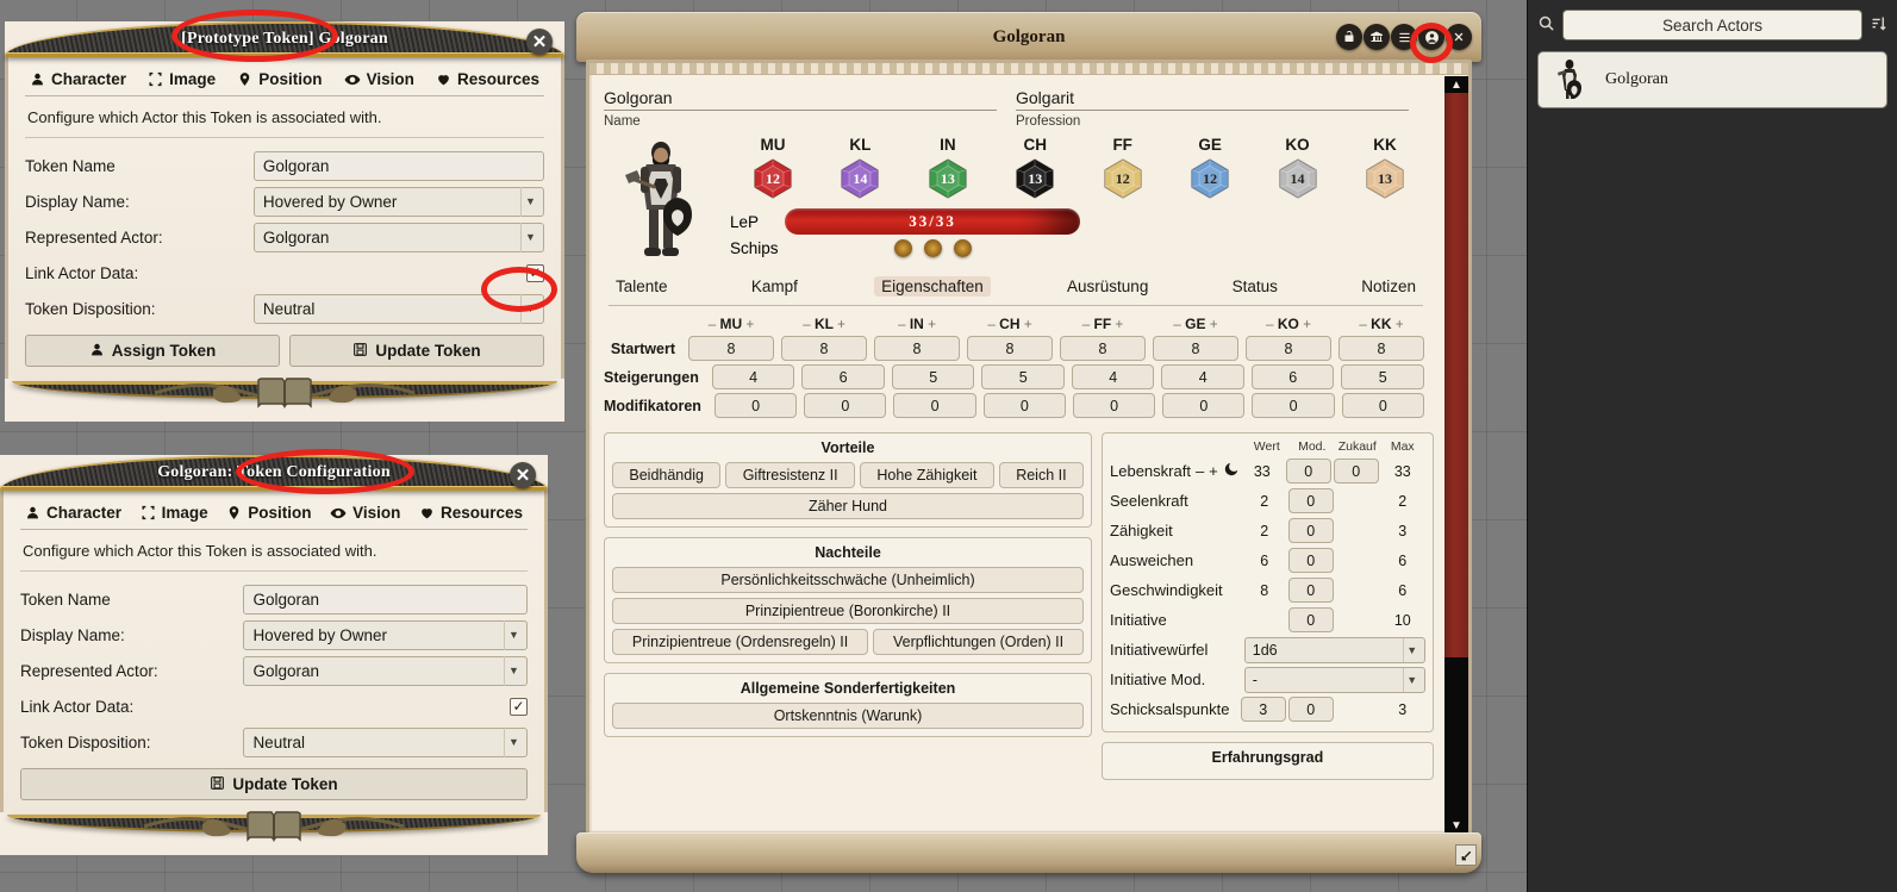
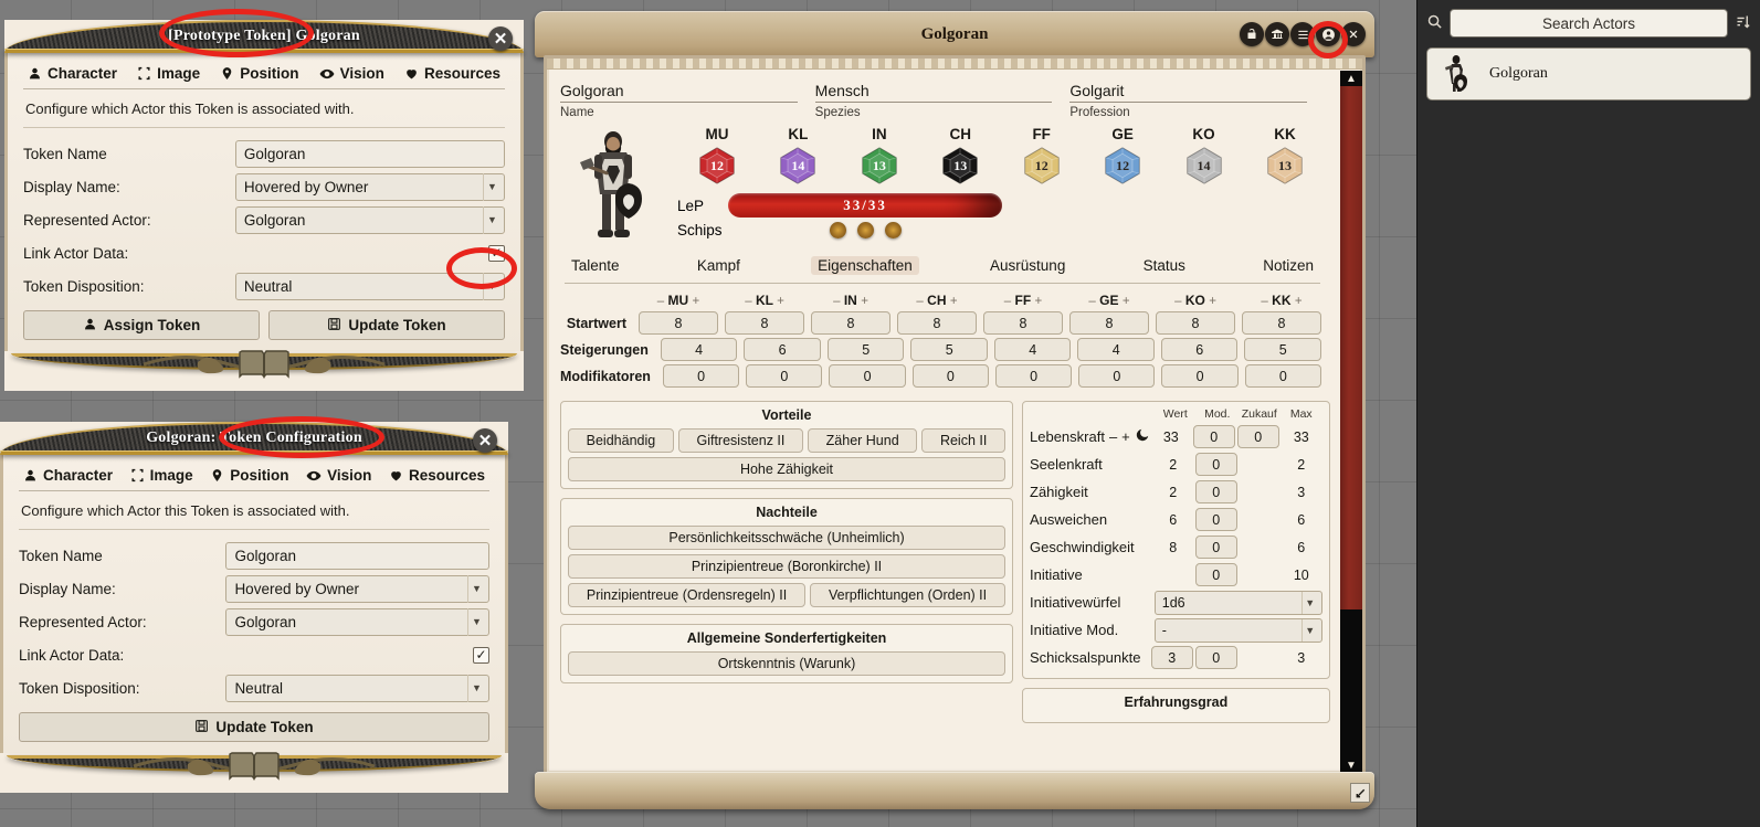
  Golgoran
  Golgoran
  Name
+ Mensch
+ Spezies
  Golgarit
  Profession
  MU
  12
  KL
  14
  IN
  13
  CH
  13
  FF
  12
  GE
  12
  KO
  14
  KK
  13
  LeP
  33
  /
  33
  Schips
  Talente
  Kampf
  Eigenschaften
  Ausrüstung
  Status
  Notizen
  – MU +
  – KL +
  – IN +
  – CH +
  – FF +
  – GE +
  – KO +
  – KK +
  Startwert
  8
  8
  8
  8
  8
  8
  8
  8
  Steigerungen
  4
  6
  5
  5
  4
  4
  6
  5
  Modifikatoren
  0
  0
  0
  0
  0
  0
  0
  0
  Vorteile
  Beidhändig
  Giftresistenz II
- Hohe Zähigkeit
+ Zäher Hund
  Reich II
- Zäher Hund
+ Hohe Zähigkeit
  Nachteile
  Persönlichkeitsschwäche (Unheimlich)
  Prinzipientreue (Boronkirche) II
  Prinzipientreue (Ordensregeln) II
  Verpflichtungen (Orden) II
  Allgemeine Sonderfertigkeiten
  Ortskenntnis (Warunk)
  Wert
  Mod.
  Zukauf
  Max
  Lebenskraft
  –
  +
  33
  0
  0
  33
  Seelenkraft
  2
  0
  2
  Zähigkeit
  2
  0
  3
  Ausweichen
  6
  0
  6
  Geschwindigkeit
  8
  0
  6
  Initiative
  0
  10
  Initiativewürfel
  1d6
  ▼
  Initiative Mod.
  -
  ▼
  Schicksalspunkte
  3
  0
  3
  Erfahrungsgrad
  ▲
  ▼
  [Prototype Token] Golgoran
  ✕
  Character
  Image
  Position
  Vision
  Resources
  Configure which Actor this Token is associated with.
  Token Name
  Golgoran
  Display Name:
  Hovered by Owner
  ▼
  Represented Actor:
  Golgoran
  ▼
  Link Actor Data:
  ✓
  Token Disposition:
  Neutral
  ▼
  Assign Token
  Update Token
  Golgoran: Token Configuration
  ✕
  Character
  Image
  Position
  Vision
  Resources
  Configure which Actor this Token is associated with.
  Token Name
  Golgoran
  Display Name:
  Hovered by Owner
  ▼
  Represented Actor:
  Golgoran
  ▼
  Link Actor Data:
  ✓
  Token Disposition:
  Neutral
  ▼
  Update Token
  Search Actors
  Golgoran
